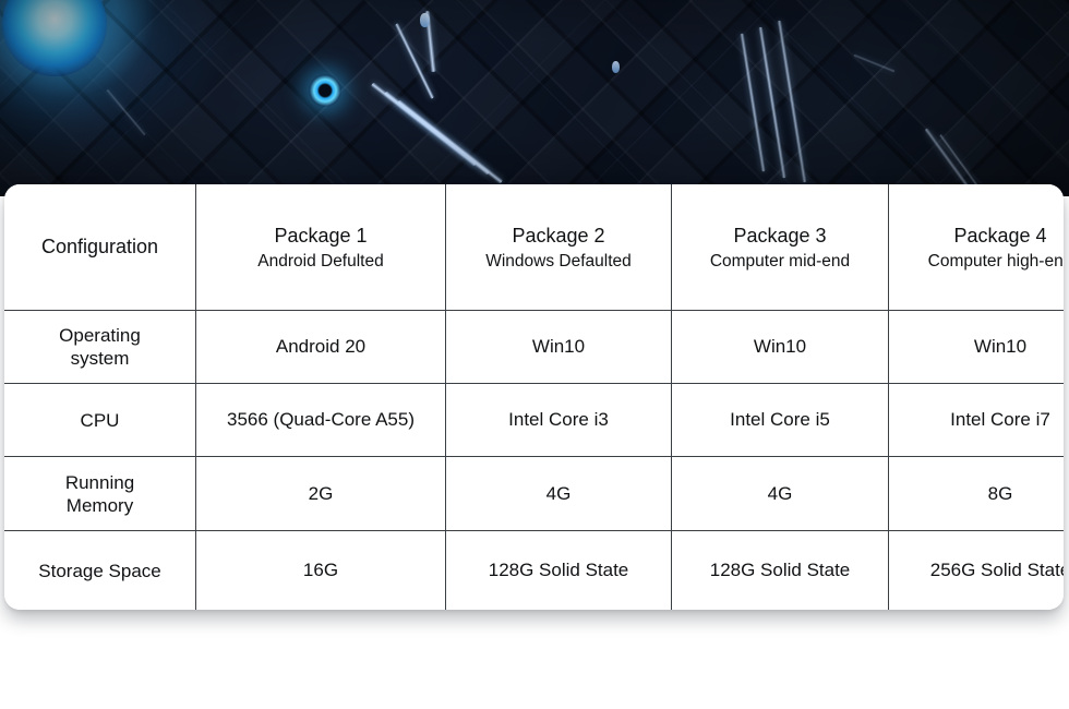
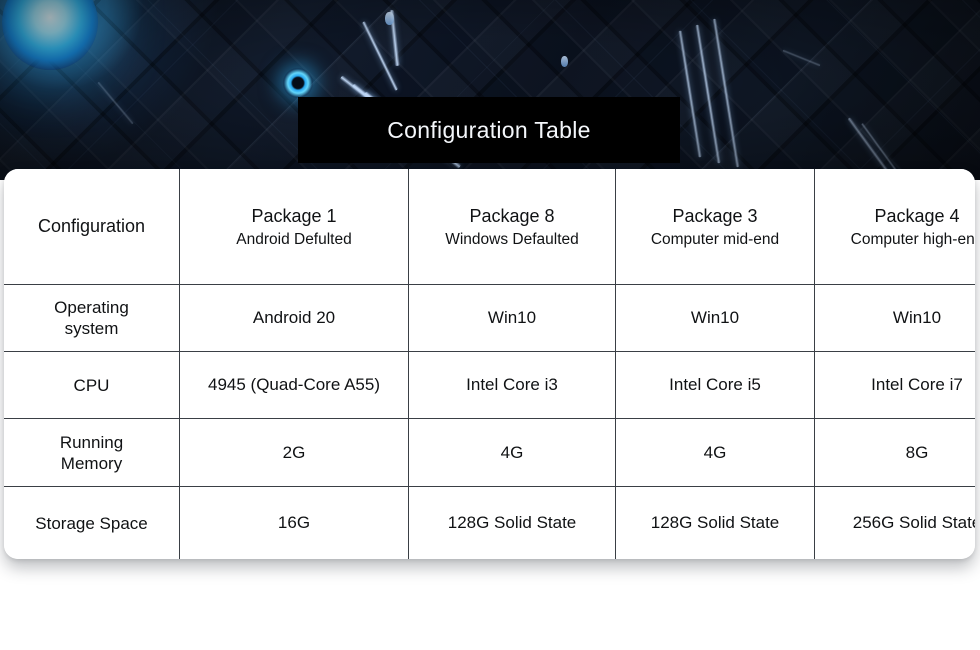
+ Configuration Table
- Configuration	Package 1 Android Defulted	Package 2 Windows Defaulted	Package 3 Computer mid-end	Package 4 Computer high-en
+ Configuration	Package 1 Android Defulted	Package 8 Windows Defaulted	Package 3 Computer mid-end	Package 4 Computer high-en
  Operating system	Android 20	Win10	Win10	Win10
- CPU	3566 (Quad-Core A55)	Intel Core i3	Intel Core i5	Intel Core i7
+ CPU	4945 (Quad-Core A55)	Intel Core i3	Intel Core i5	Intel Core i7
  Running Memory	2G	4G	4G	8G
  Storage Space	16G	128G Solid State	128G Solid State	256G Solid Stat
